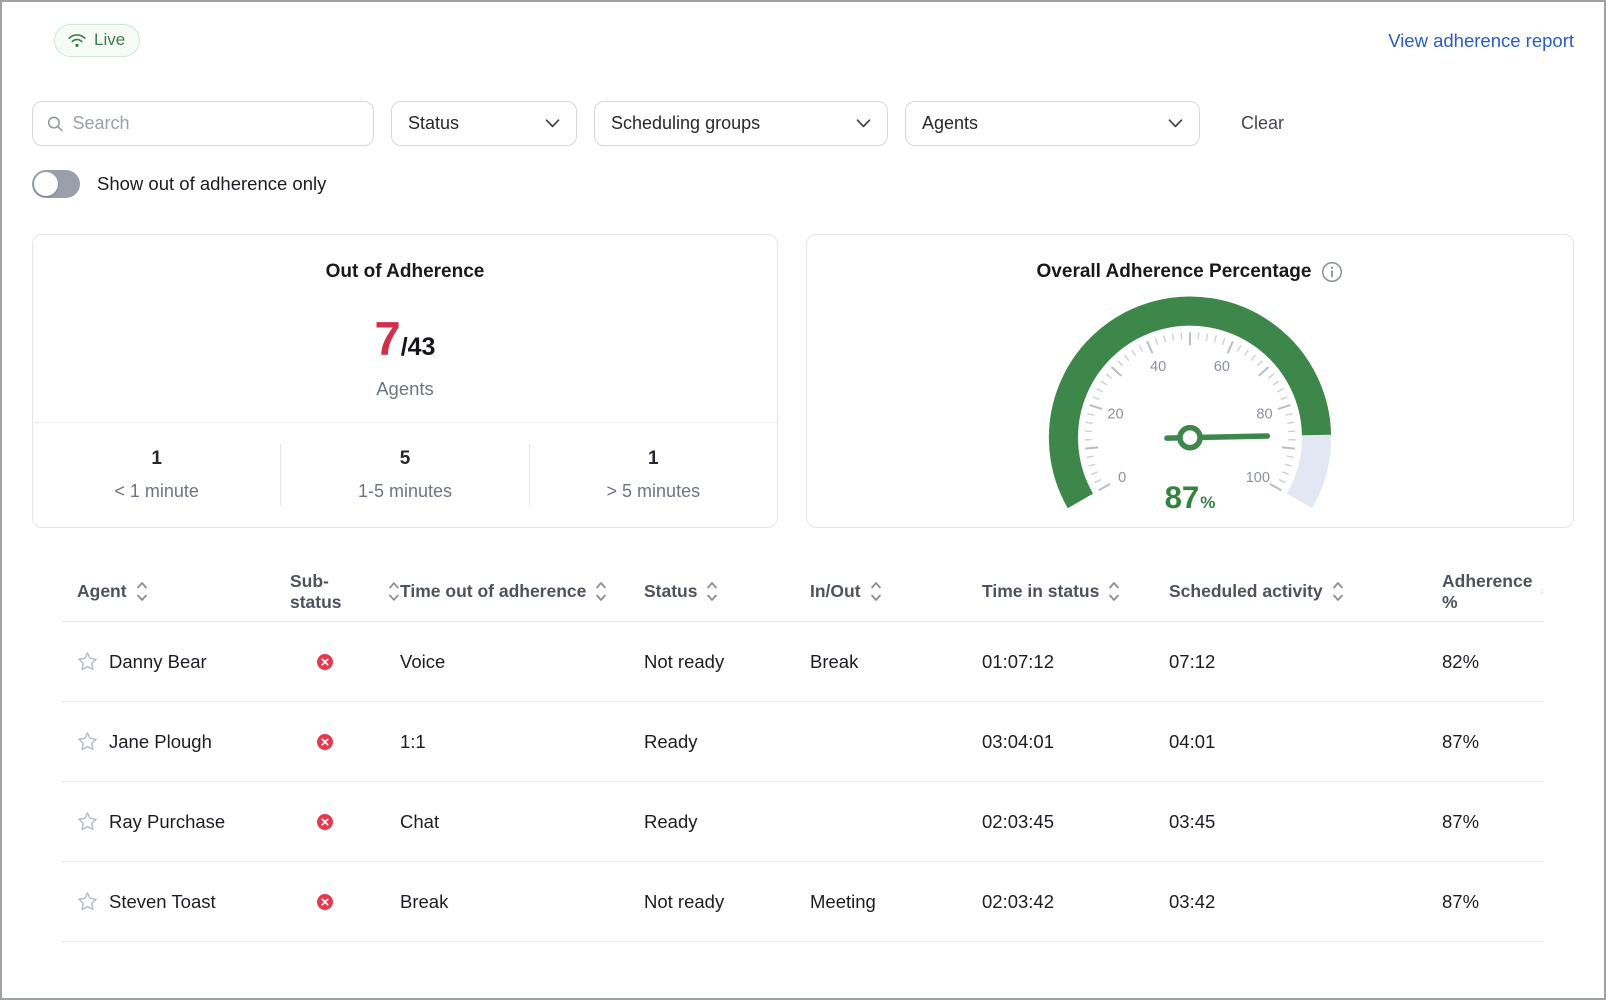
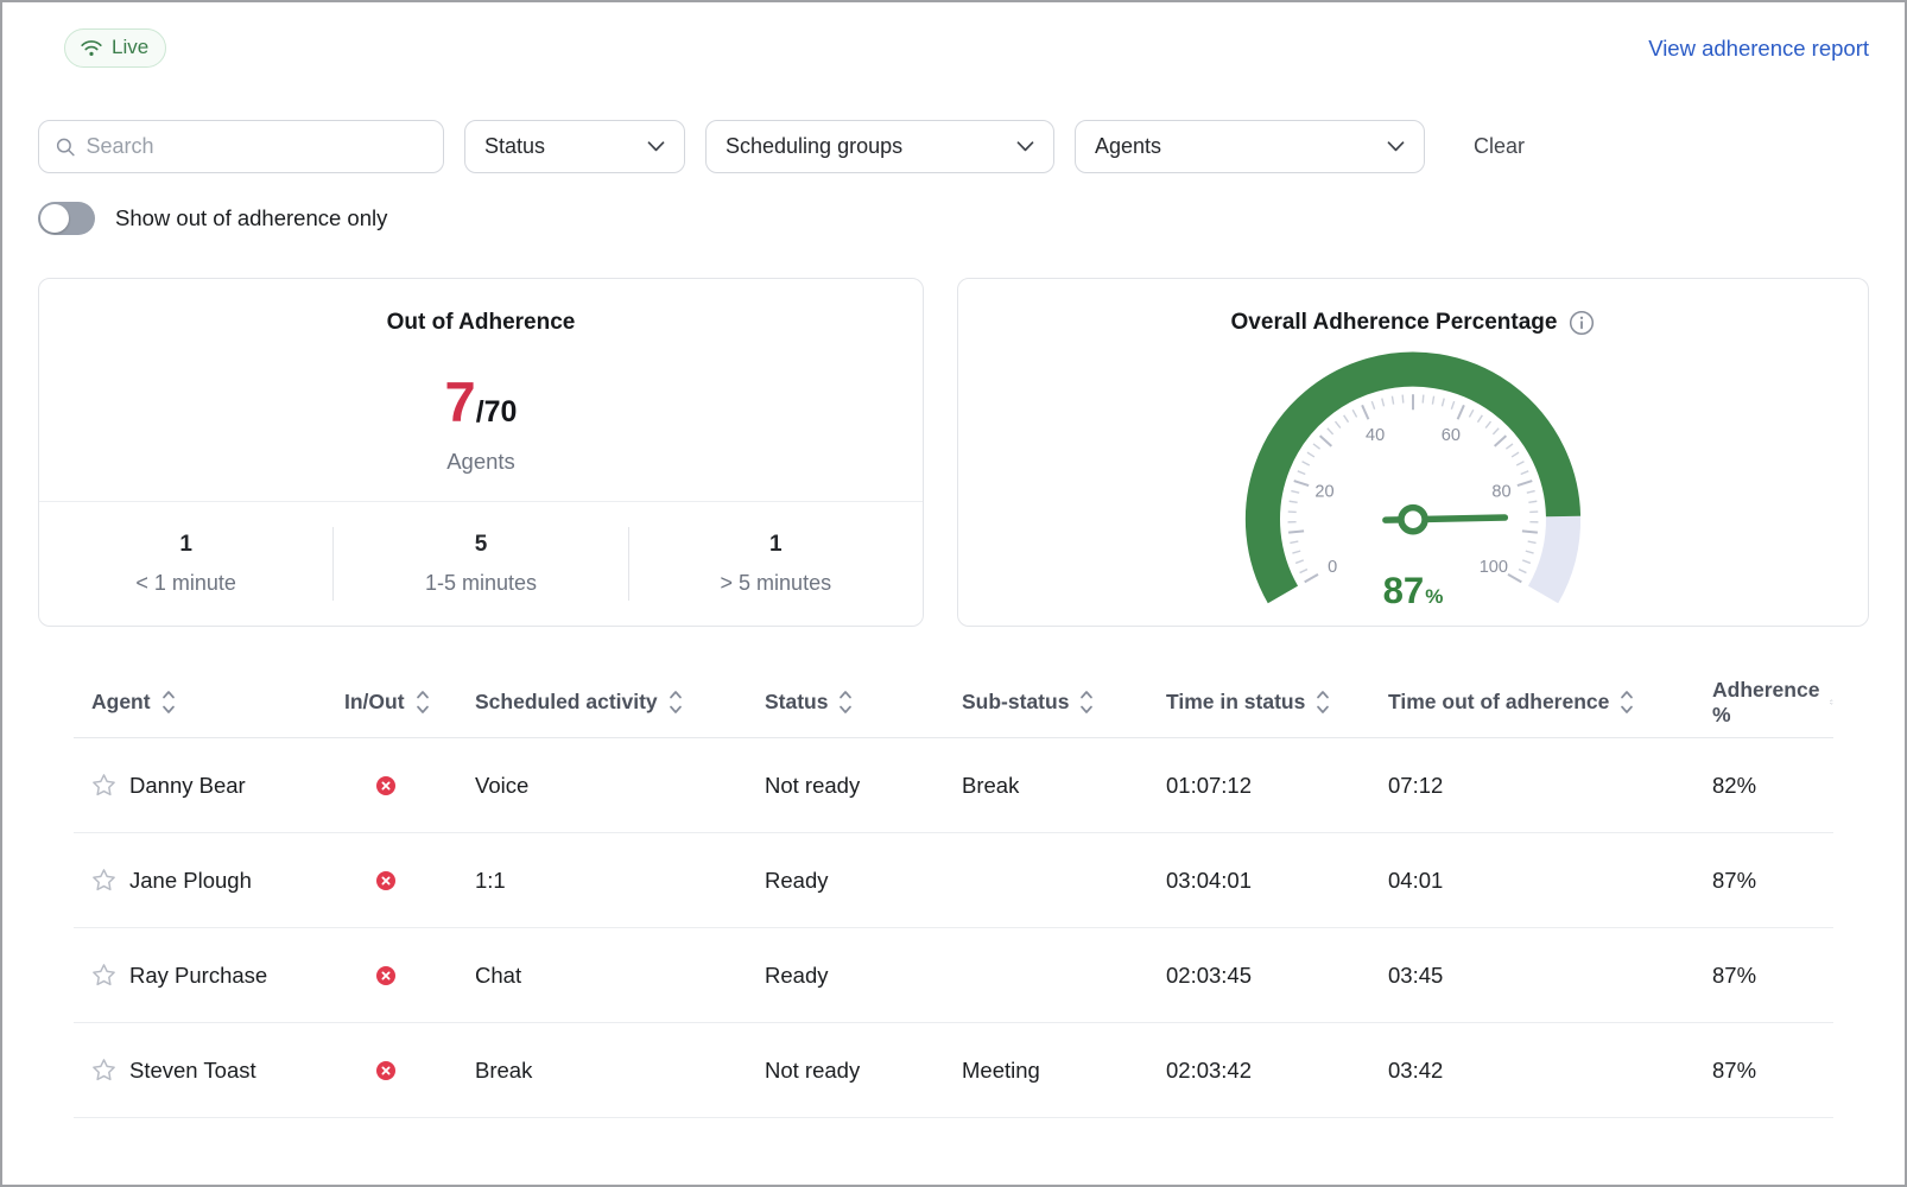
  Live
  View adherence report
  Search
  Status
  Scheduling groups
  Agents
  Clear
  Show out of adherence only
  Out of Adherence
- 7/43
+ 7/70
  Agents
  1
  < 1 minute
  5
  1-5 minutes
  1
  > 5 minutes
  Overall Adherence Percentage
  0
  20
  40
  60
  80
  100
  87%
  Agent
- Sub-status
+ In/Out
- Time out of adherence
+ Scheduled activity
  Status
- In/Out
+ Sub-status
  Time in status
- Scheduled activity
+ Time out of adherence
  Adherence %
  Danny Bear
  Voice
  Not ready
  Break
  01:07:12
  07:12
  82%
  Jane Plough
  1:1
  Ready
  03:04:01
  04:01
  87%
  Ray Purchase
  Chat
  Ready
  02:03:45
  03:45
  87%
  Steven Toast
  Break
  Not ready
  Meeting
  02:03:42
  03:42
  87%
